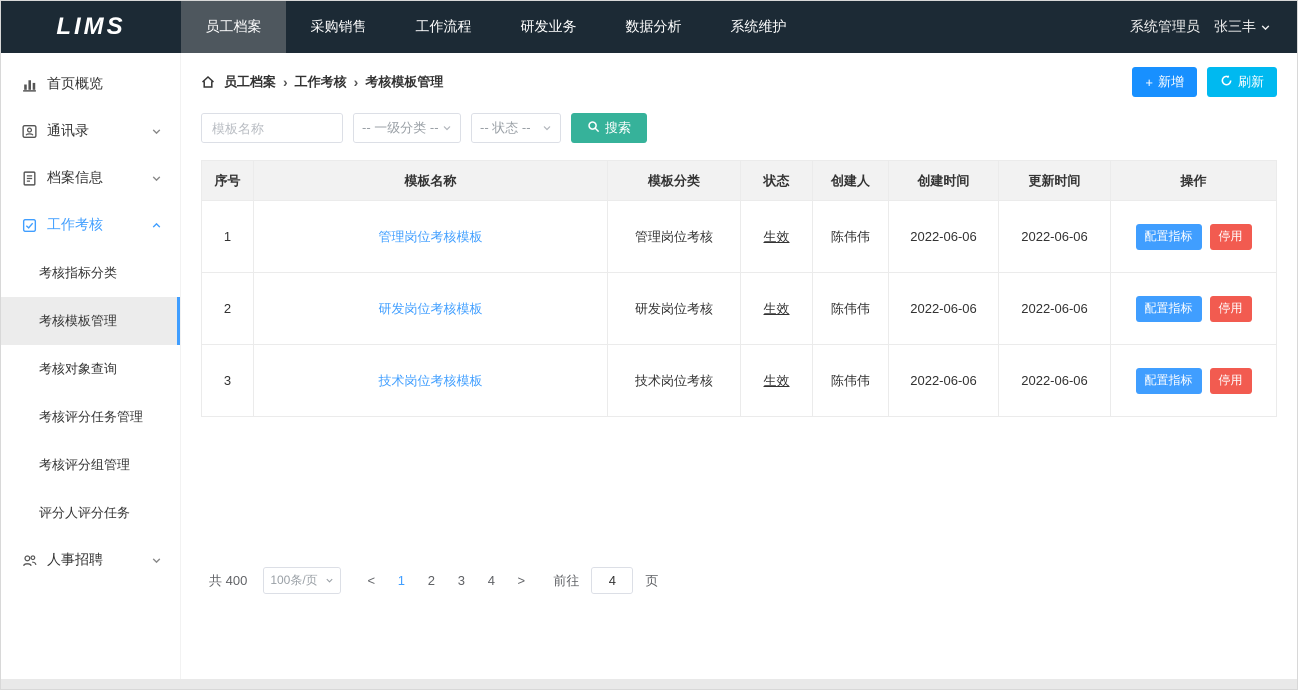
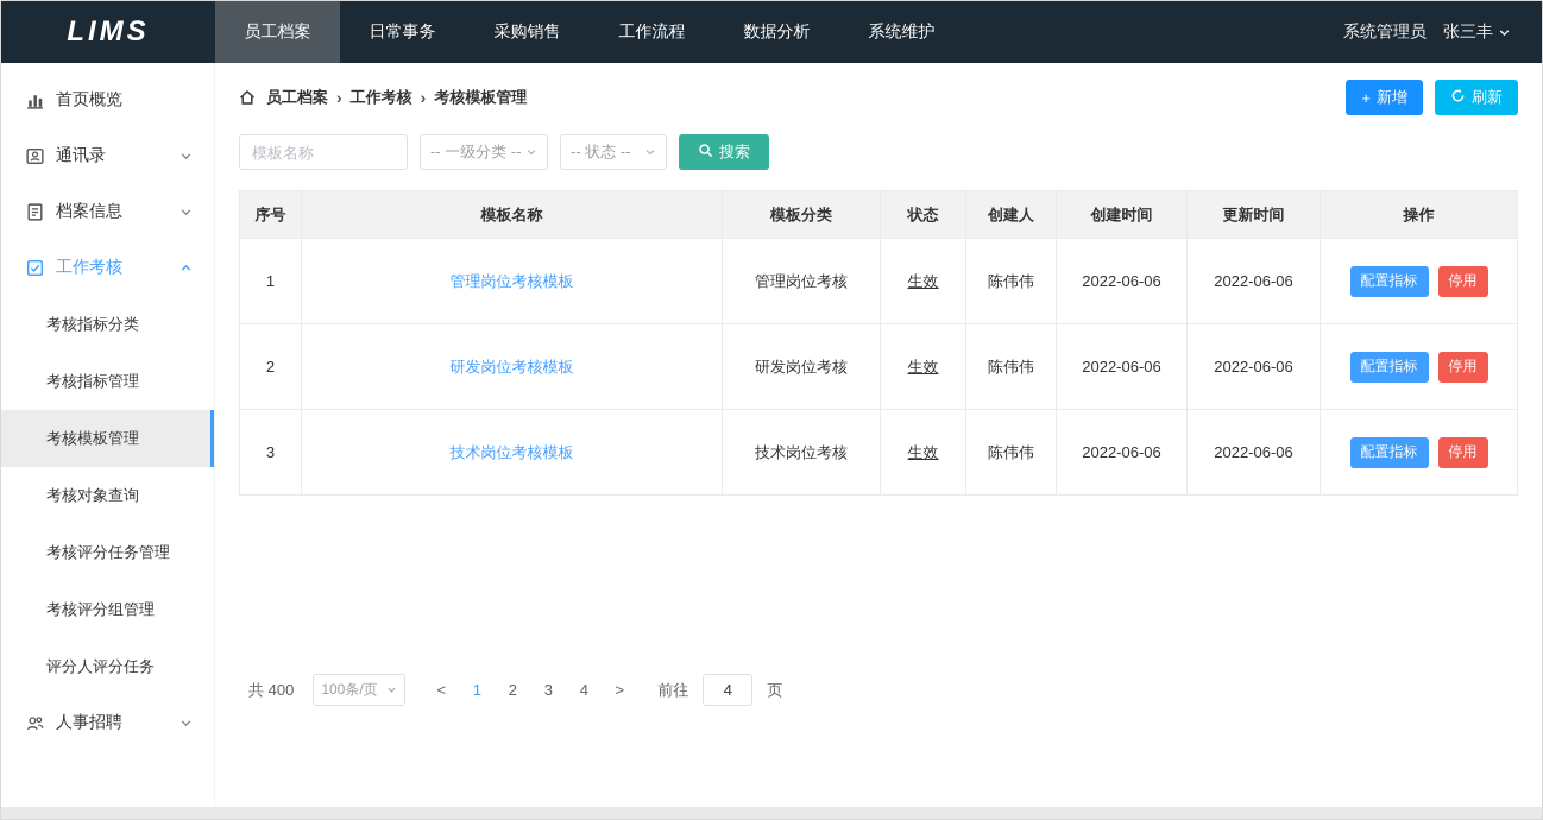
  LIMS
  员工档案
+ 日常事务
  采购销售
  工作流程
- 研发业务
  数据分析
  系统维护
  系统管理员
  张三丰
  首页概览
  通讯录
  档案信息
  工作考核
  考核指标分类
+ 考核指标管理
  考核模板管理
  考核对象查询
  考核评分任务管理
  考核评分组管理
  评分人评分任务
  人事招聘
  员工档案
  工作考核
  考核模板管理
  +
  新增
  刷新
  模板名称
  -- 一级分类 --
  -- 状态 --
  搜索
  序号	模板名称	模板分类	状态	创建人	创建时间	更新时间	操作
  1	管理岗位考核模板	管理岗位考核	生效	陈伟伟	2022-06-06	2022-06-06	配置指标 停用
  2	研发岗位考核模板	研发岗位考核	生效	陈伟伟	2022-06-06	2022-06-06	配置指标 停用
  3	技术岗位考核模板	技术岗位考核	生效	陈伟伟	2022-06-06	2022-06-06	配置指标 停用
  共 400
  100条/页
  <
  1
  2
  3
  4
  >
  前往
  4
  页
